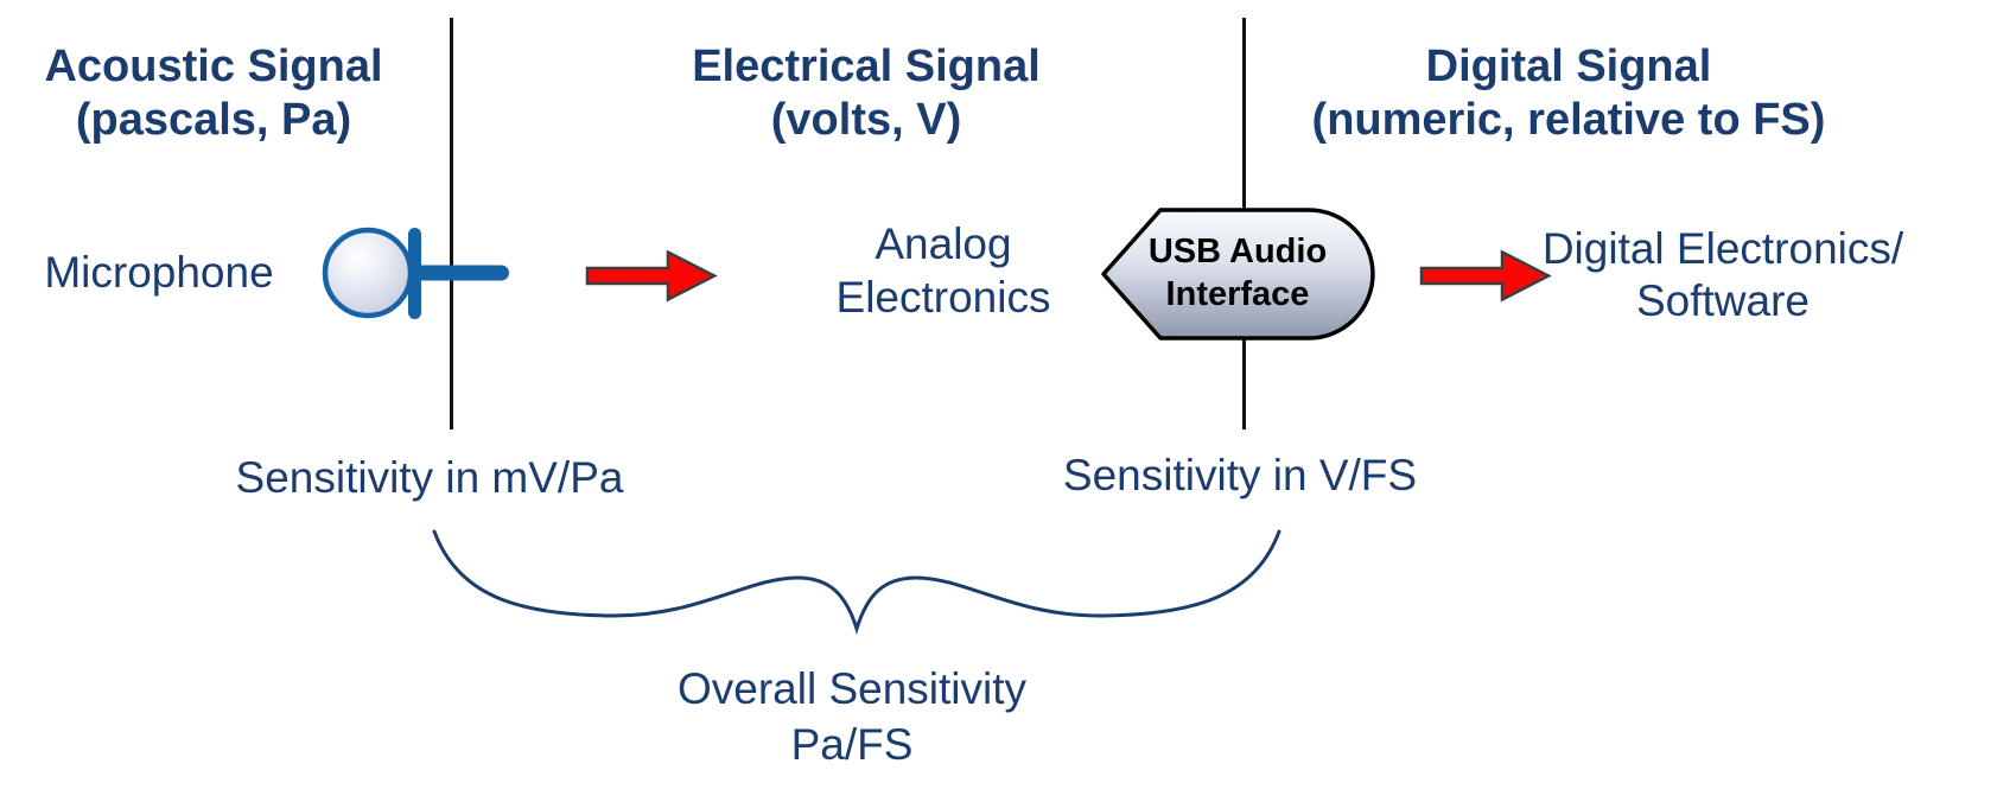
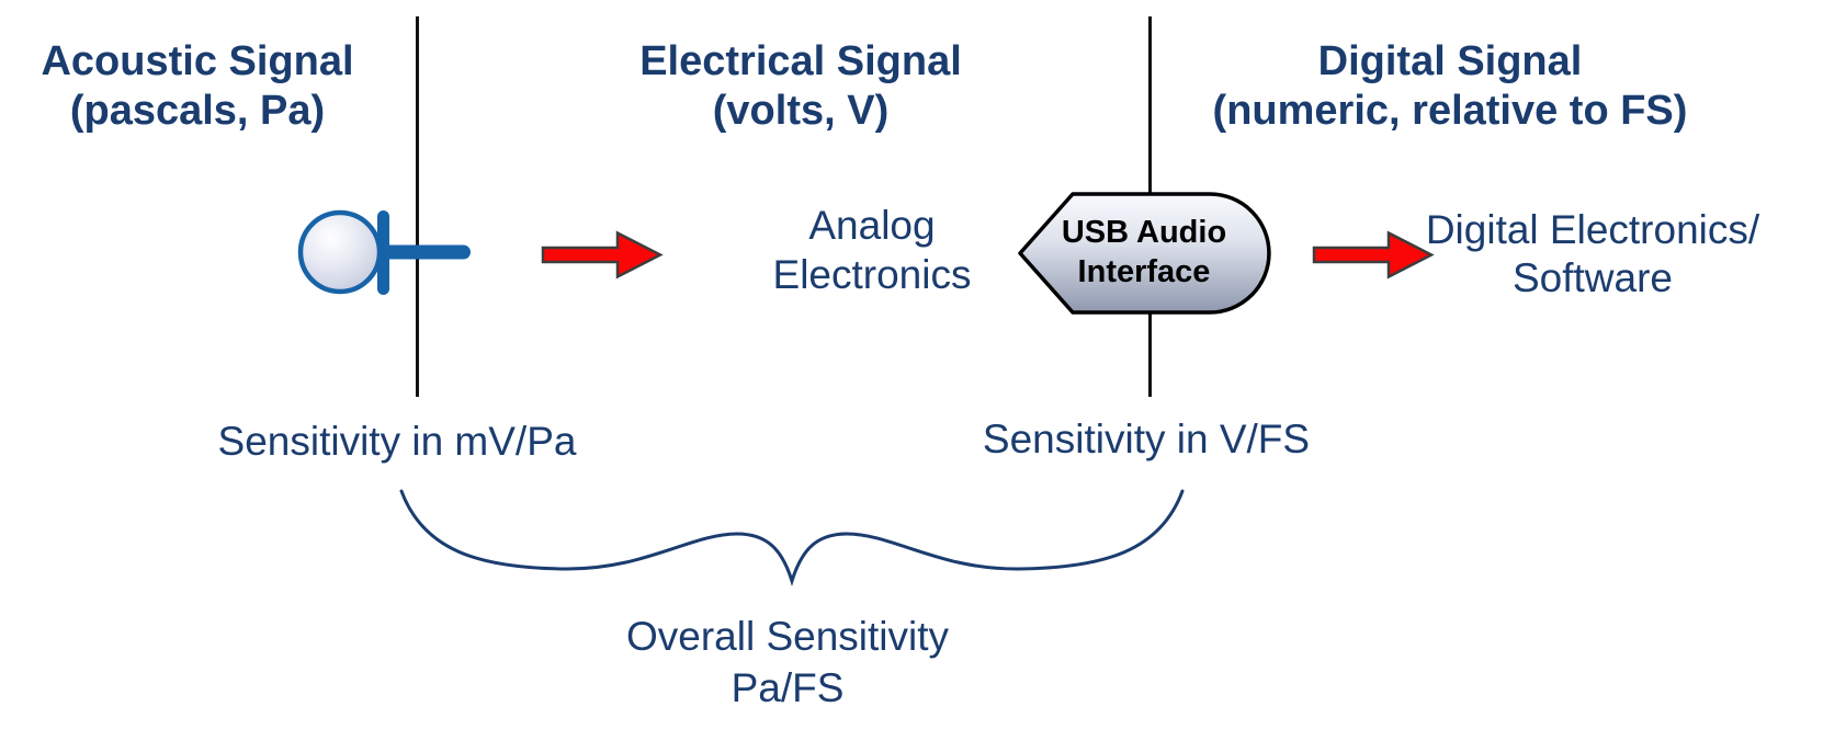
  Acoustic Signal
  (pascals, Pa)
  Electrical Signal
  (volts, V)
  Digital Signal
  (numeric, relative to FS)
- Microphone
  Analog
  Electronics
  USB Audio
  Interface
  Digital Electronics/
  Software
  Sensitivity in mV/Pa
  Sensitivity in V/FS
  Overall Sensitivity
  Pa/FS
